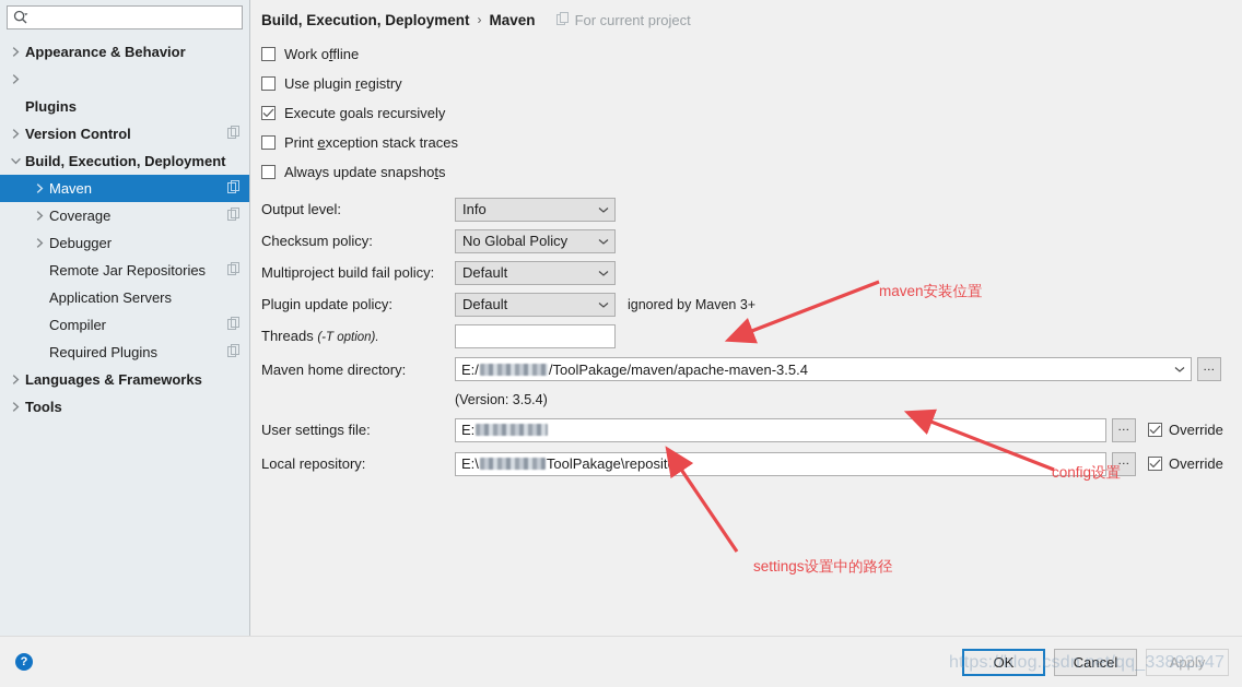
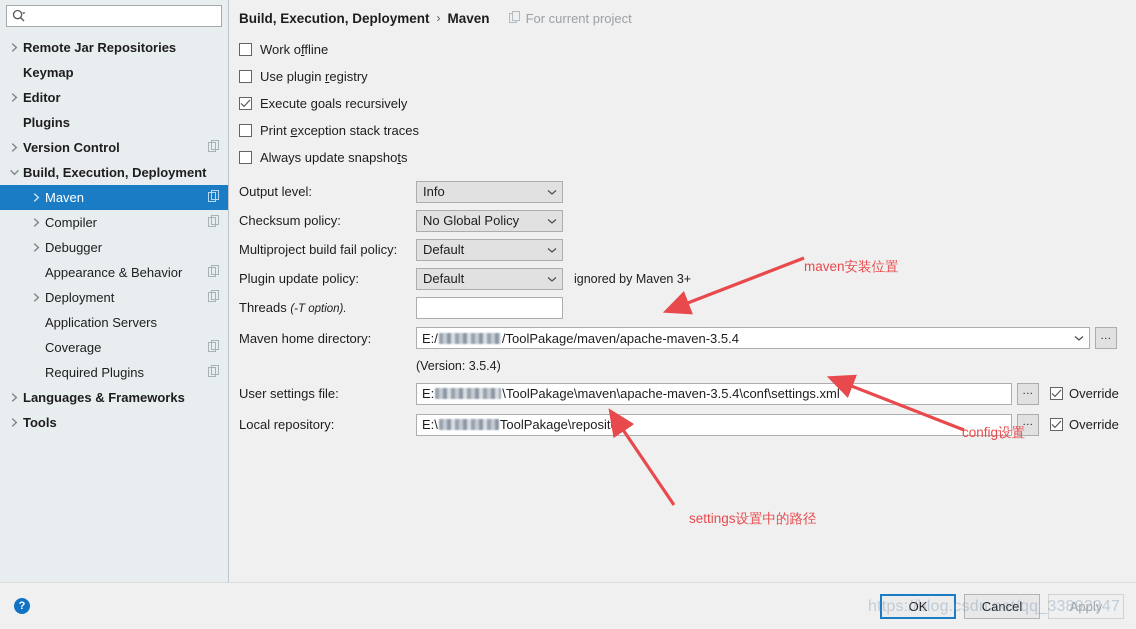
- Appearance & Behavior
+ Remote Jar Repositories
+ Keymap
+ Editor
  Plugins
  Version Control
  Build, Execution, Deployment
  Maven
- Coverage
+ Compiler
  Debugger
- Remote Jar Repositories
+ Appearance & Behavior
+ Deployment
  Application Servers
- Compiler
+ Coverage
  Required Plugins
  Languages & Frameworks
  Tools
  Build, Execution, Deployment
  ›
  Maven
  For current project
  Work offline
  Use plugin registry
  Execute goals recursively
  Print exception stack traces
  Always update snapshots
  Output level:
  Info
  Checksum policy:
  No Global Policy
  Multiproject build fail policy:
  Default
  Plugin update policy:
  Default
  ignored by Maven 3+
  Threads (-T option).
  Maven home directory:
  E:/ /ToolPakage/maven/apache-maven-3.5.4
  ...
  (Version: 3.5.4)
  User settings file:
  E:
+ \ToolPakage\maven\apache-maven-3.5.4\conf\settings.xml
  ...
  Override
  Local repository:
  E:\
  ToolPakage\repositoy
  ...
  Override
  maven安装位置
  config设置
  settings设置中的路径
  ?
  OK
  Cancel
  Apply
  https://blog.csdn.net/qq_33892347
